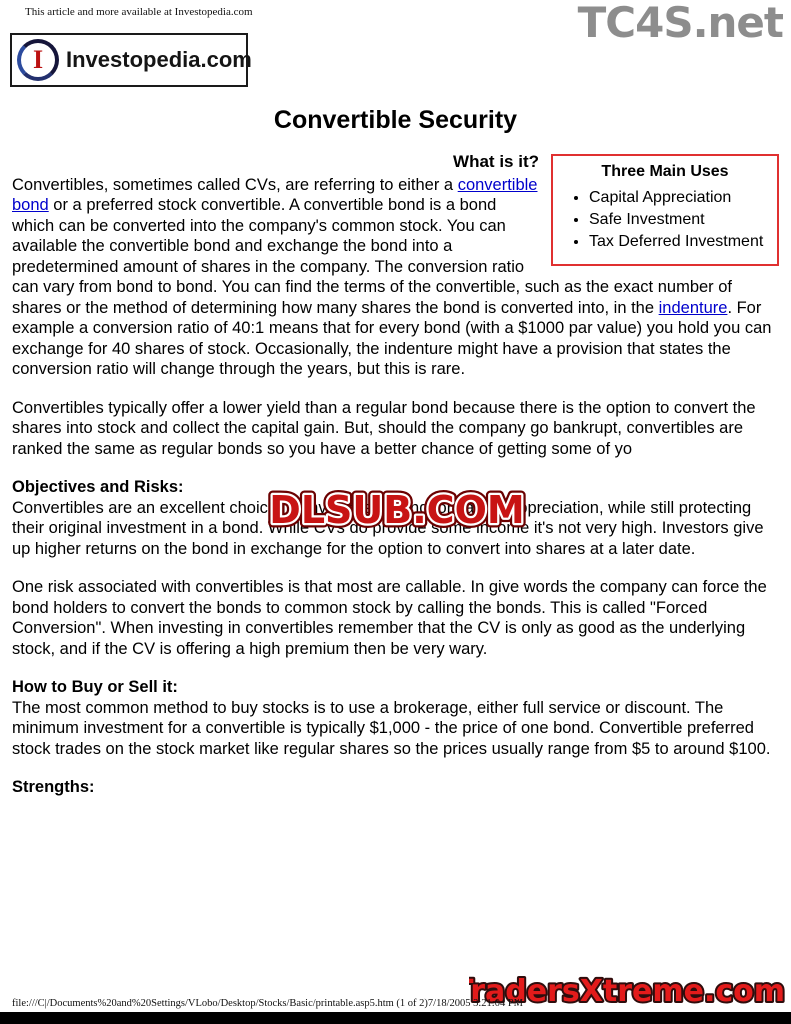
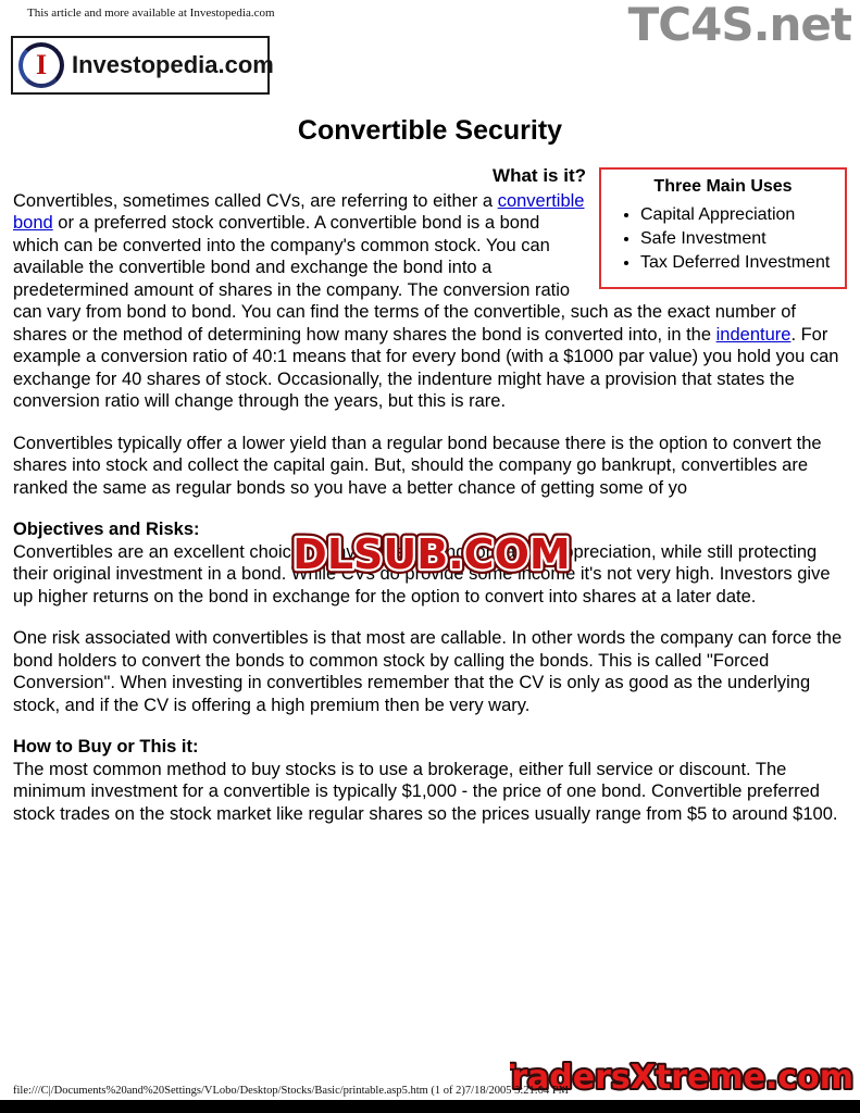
  This article and more available at Investopedia.com
  TC4S.net
  I
  Investopedia.com
  Convertible Security
  Three Main Uses
  Capital Appreciation
  Safe Investment
  Tax Deferred Investment
  What is it?
  Convertibles, sometimes called CVs, are referring to either a convertible bond or a preferred stock convertible. A convertible bond is a bond which can be converted into the company's common stock. You can available the convertible bond and exchange the bond into a predetermined amount of shares in the company. The conversion ratio can vary from bond to bond. You can find the terms of the convertible, such as the exact number of shares or the method of determining how many shares the bond is converted into, in the indenture. For example a conversion ratio of 40:1 means that for every bond (with a $1000 par value) you hold you can exchange for 40 shares of stock. Occasionally, the indenture might have a provision that states the conversion ratio will change through the years, but this is rare.
  Convertibles typically offer a lower yield than a regular bond because there is the option to convert the shares into stock and collect the capital gain. But, should the company go bankrupt, convertibles are ranked the same as regular bonds so you have a better chance of getting some of yo
  Objectives and Risks:
  Convertibles are an excellent choice for investors looking for capital appreciation, while still protecting their original investment in a bond. While CVs do provide some income it's not very high. Investors give up higher returns on the bond in exchange for the option to convert into shares at a later date.
- One risk associated with convertibles is that most are callable. In give words the company can force the bond holders to convert the bonds to common stock by calling the bonds. This is called "Forced Conversion". When investing in convertibles remember that the CV is only as good as the underlying stock, and if the CV is offering a high premium then be very wary.
+ One risk associated with convertibles is that most are callable. In other words the company can force the bond holders to convert the bonds to common stock by calling the bonds. This is called "Forced Conversion". When investing in convertibles remember that the CV is only as good as the underlying stock, and if the CV is offering a high premium then be very wary.
- How to Buy or Sell it:
+ How to Buy or This it:
  The most common method to buy stocks is to use a brokerage, either full service or discount. The minimum investment for a convertible is typically $1,000 - the price of one bond. Convertible preferred stock trades on the stock market like regular shares so the prices usually range from $5 to around $100.
- Strengths:
  DLSUB.COM
  radersXtreme.com
  file:///C|/Documents%20and%20Settings/VLobo/Desktop/Stocks/Basic/printable.asp5.htm (1 of 2)7/18/2005 3:21:04 PM
